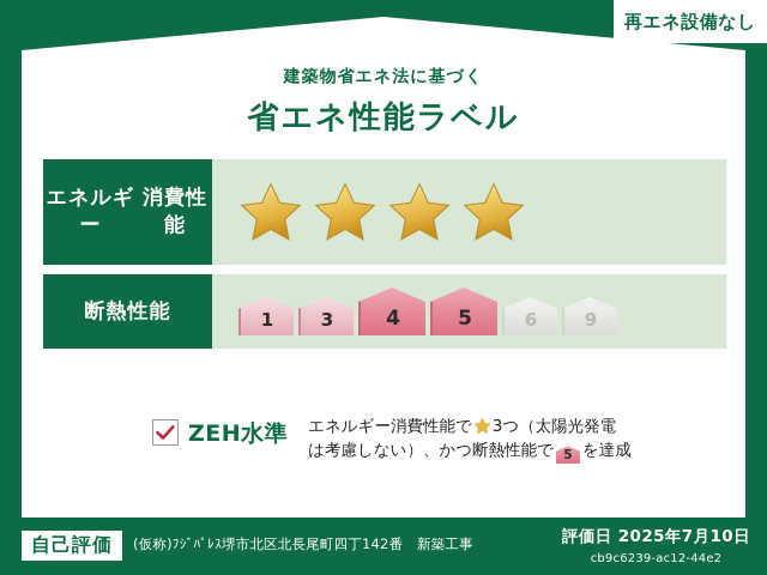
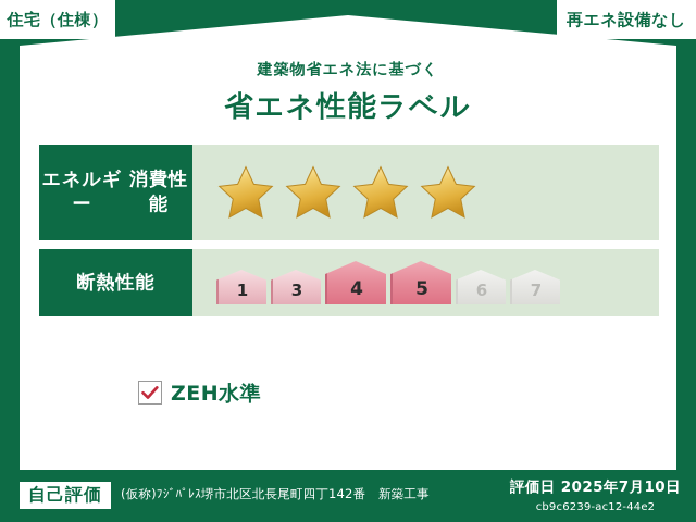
+ 住宅（住棟）
  再エネ設備なし
  建築物省エネ法に基づく
  省エネ性能ラベル
  エネルギー
  消費性能
  断熱性能
  1
  3
  4
  5
  6
- 9
+ 7
  ZEH水準
- エネルギー消費性能で 3つ（太陽光発電
- は考慮しない）、かつ断熱性能で 5 を達成
  自己評価
  (仮称)ﾌｼﾞﾊﾟﾚｽ堺市北区北長尾町四丁142番 新築工事
  評価日 2025年7月10日
  cb9c6239-ac12-44e2
